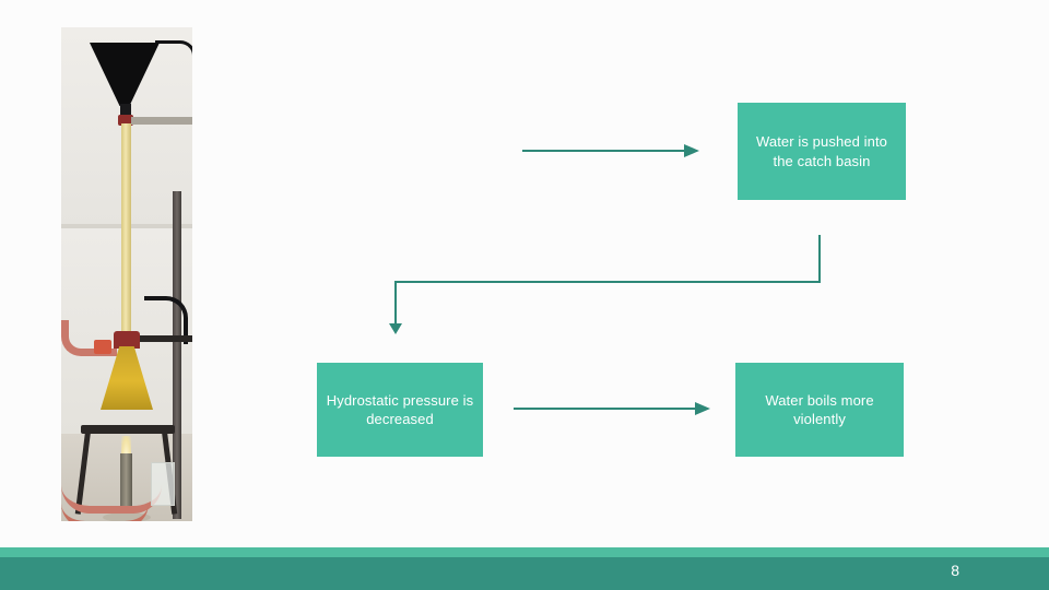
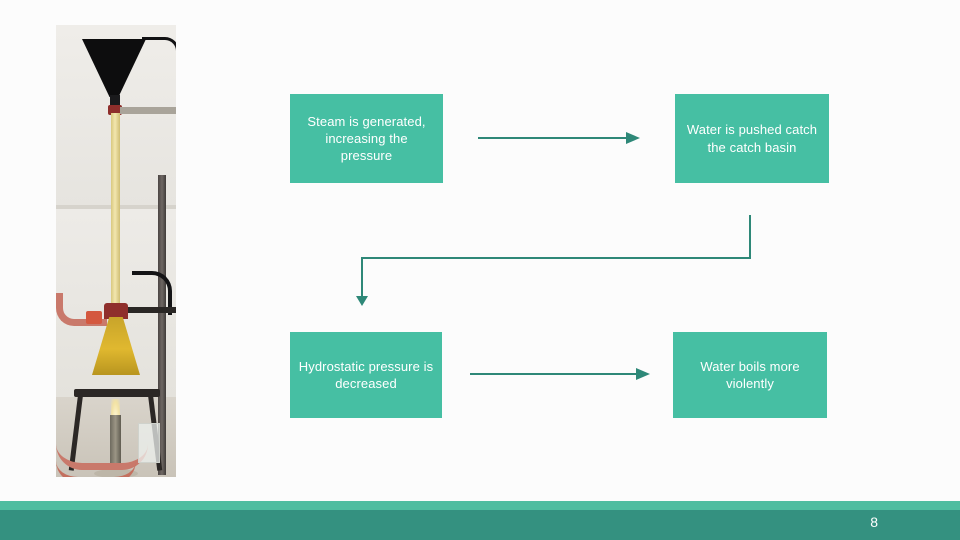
+ Steam is generated, increasing the pressure
- Water is pushed into the catch basin
+ Water is pushed catch the catch basin
  Hydrostatic pressure is decreased
  Water boils more violently
  8
